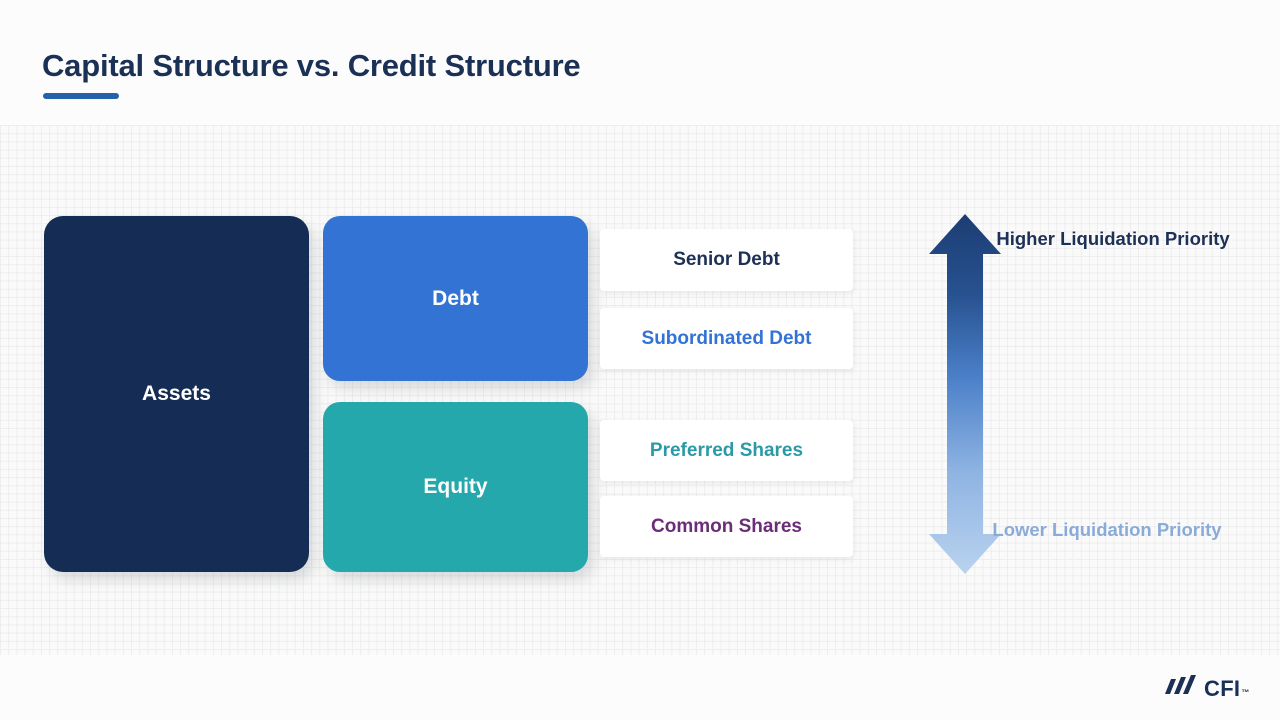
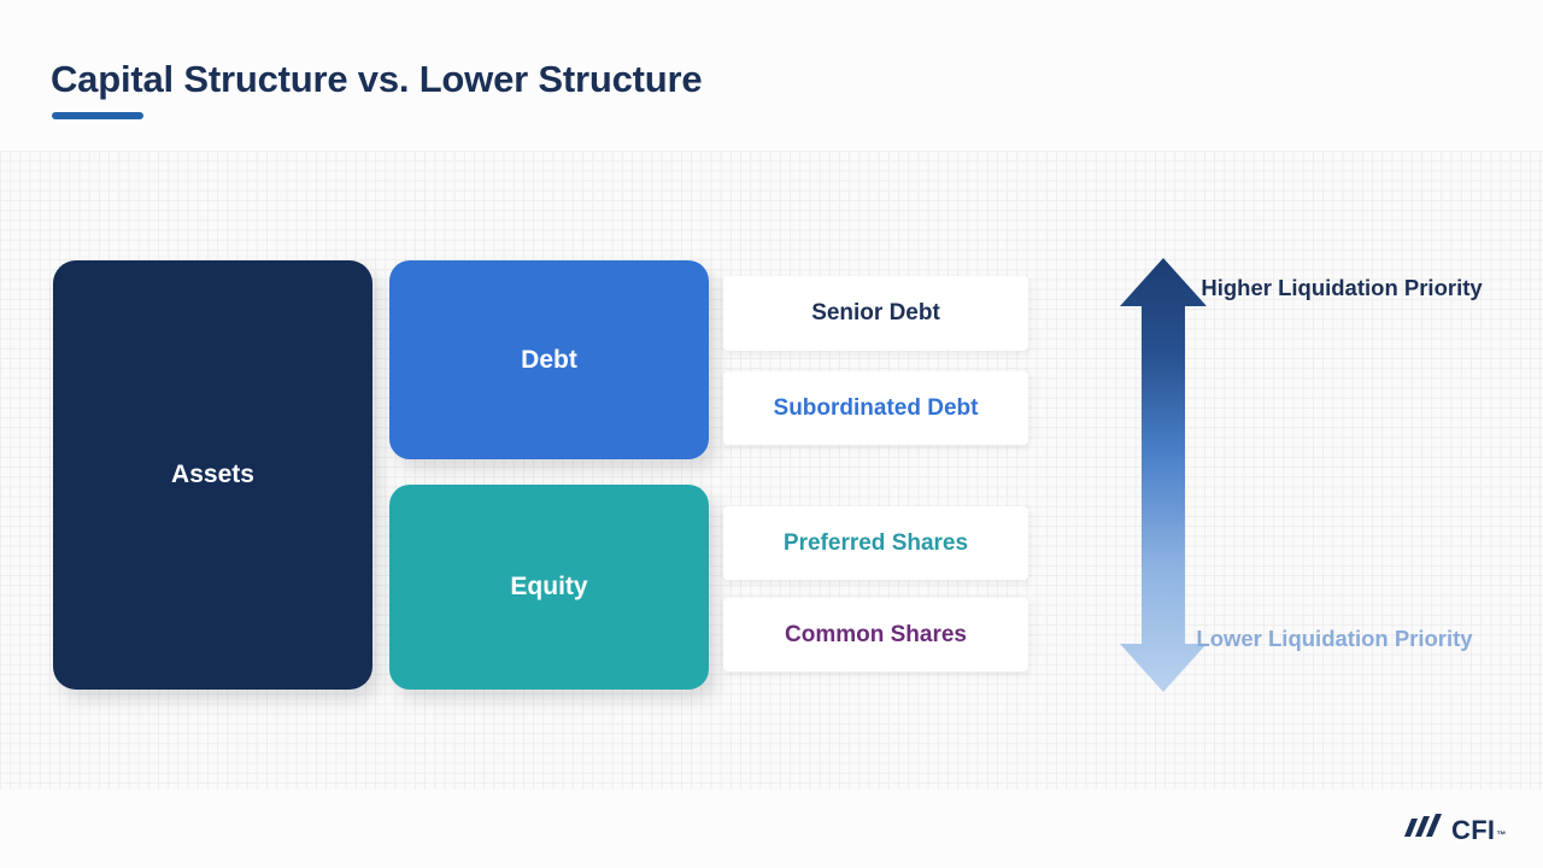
- Capital Structure vs. Credit Structure
+ Capital Structure vs. Lower Structure
  Assets
  Debt
  Equity
  Senior Debt
  Subordinated Debt
  Preferred Shares
  Common Shares
  Higher Liquidation Priority
  Lower Liquidation Priority
  CFI
  ™
